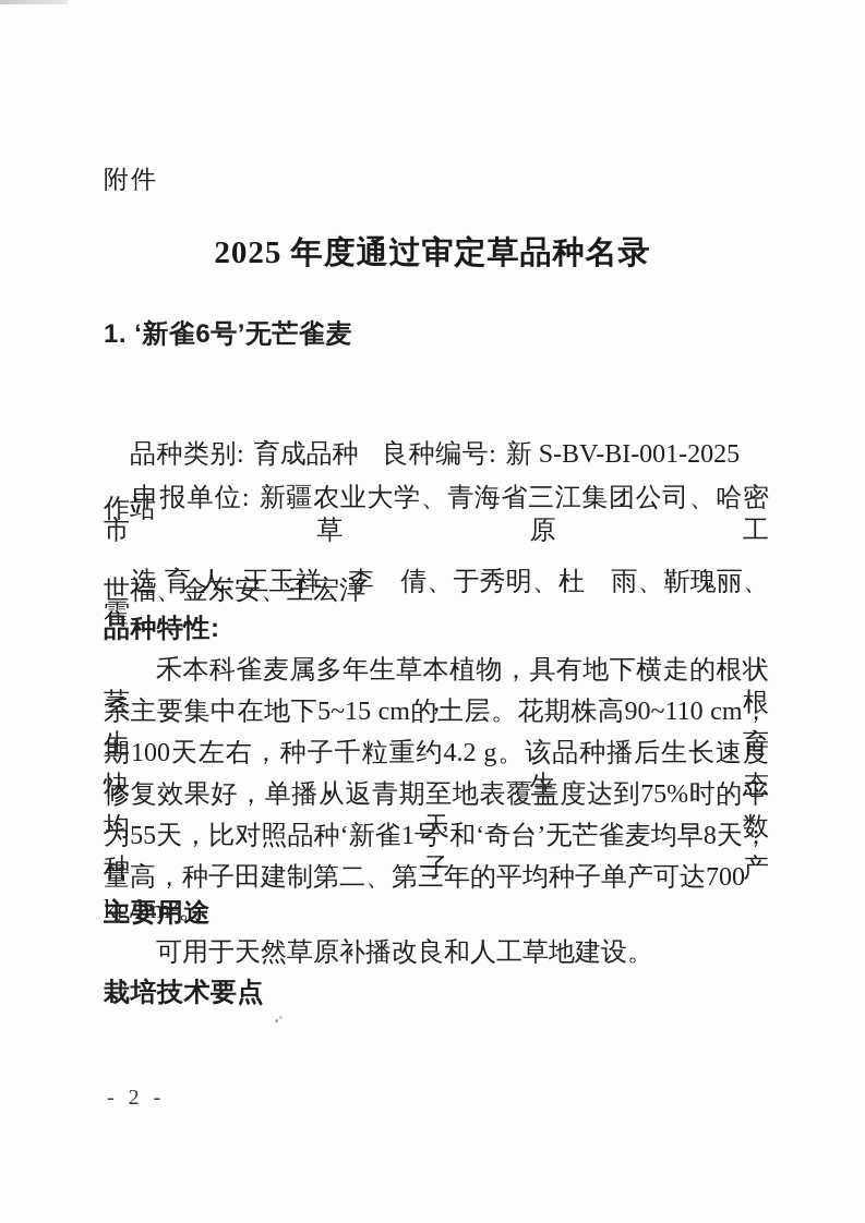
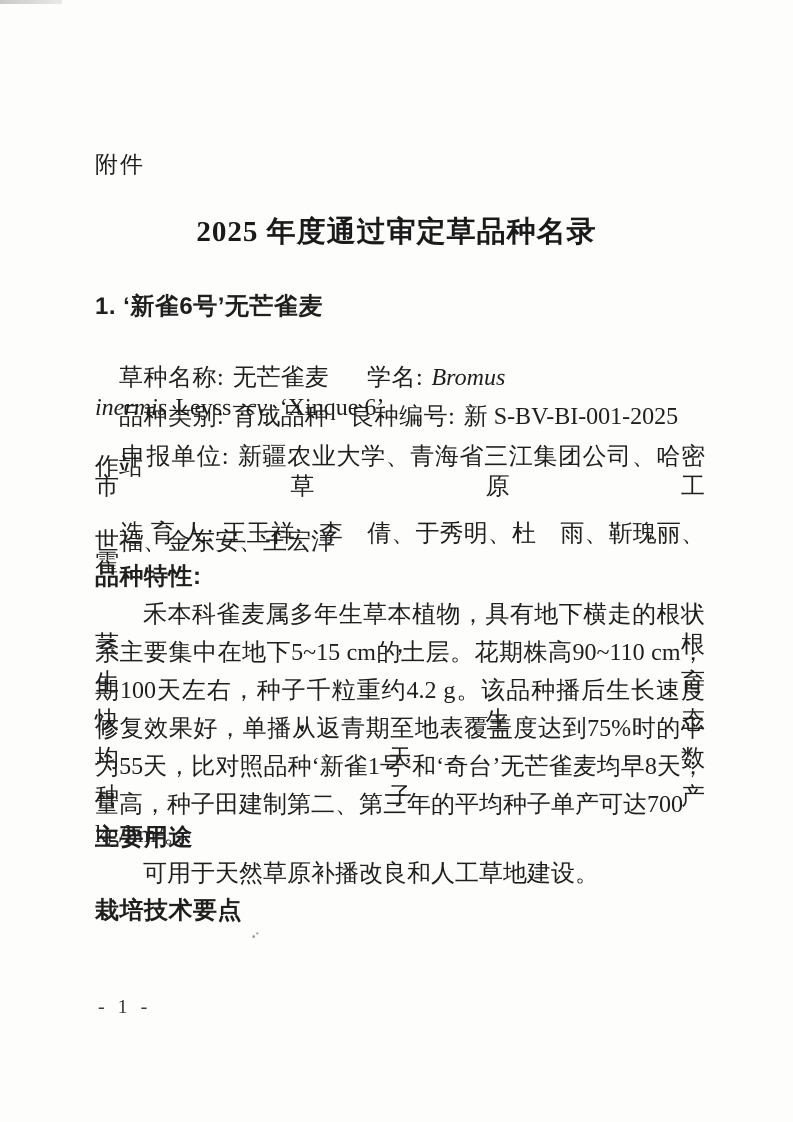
  附件
  2025 年度通过审定草品种名录
  1. ‘新雀6号’无芒雀麦
+ 草种名称: 无芒雀麦 学名: Bromus inermis Leyss .cv. ‘Xinque 6’
  品种类别: 育成品种 良种编号: 新 S-BV-BI-001-2025
  申报单位: 新疆农业大学、青海省三江集团公司、哈密市草原工
  作站
  选 育 人: 王玉祥、李 倩、于秀明、杜 雨、靳瑰丽、霍
  世福、金东安、王宏洋
  品种特性:
  禾本科雀麦属多年生草本植物，具有地下横走的根状茎，根
  系主要集中在地下5~15 cm的土层。花期株高90~110 cm，生育
  期100天左右，种子千粒重约4.2 g。该品种播后生长速度快，生态
  修复效果好，单播从返青期至地表覆盖度达到75%时的平均天数
  为55天，比对照品种‘新雀1号’和‘奇台’无芒雀麦均早8天；种子产
  量高，种子田建制第二、第三年的平均种子单产可达700 kg/hm²。
  主要用途
  可用于天然草原补播改良和人工草地建设。
  栽培技术要点
- - 2 -
+ - 1 -
